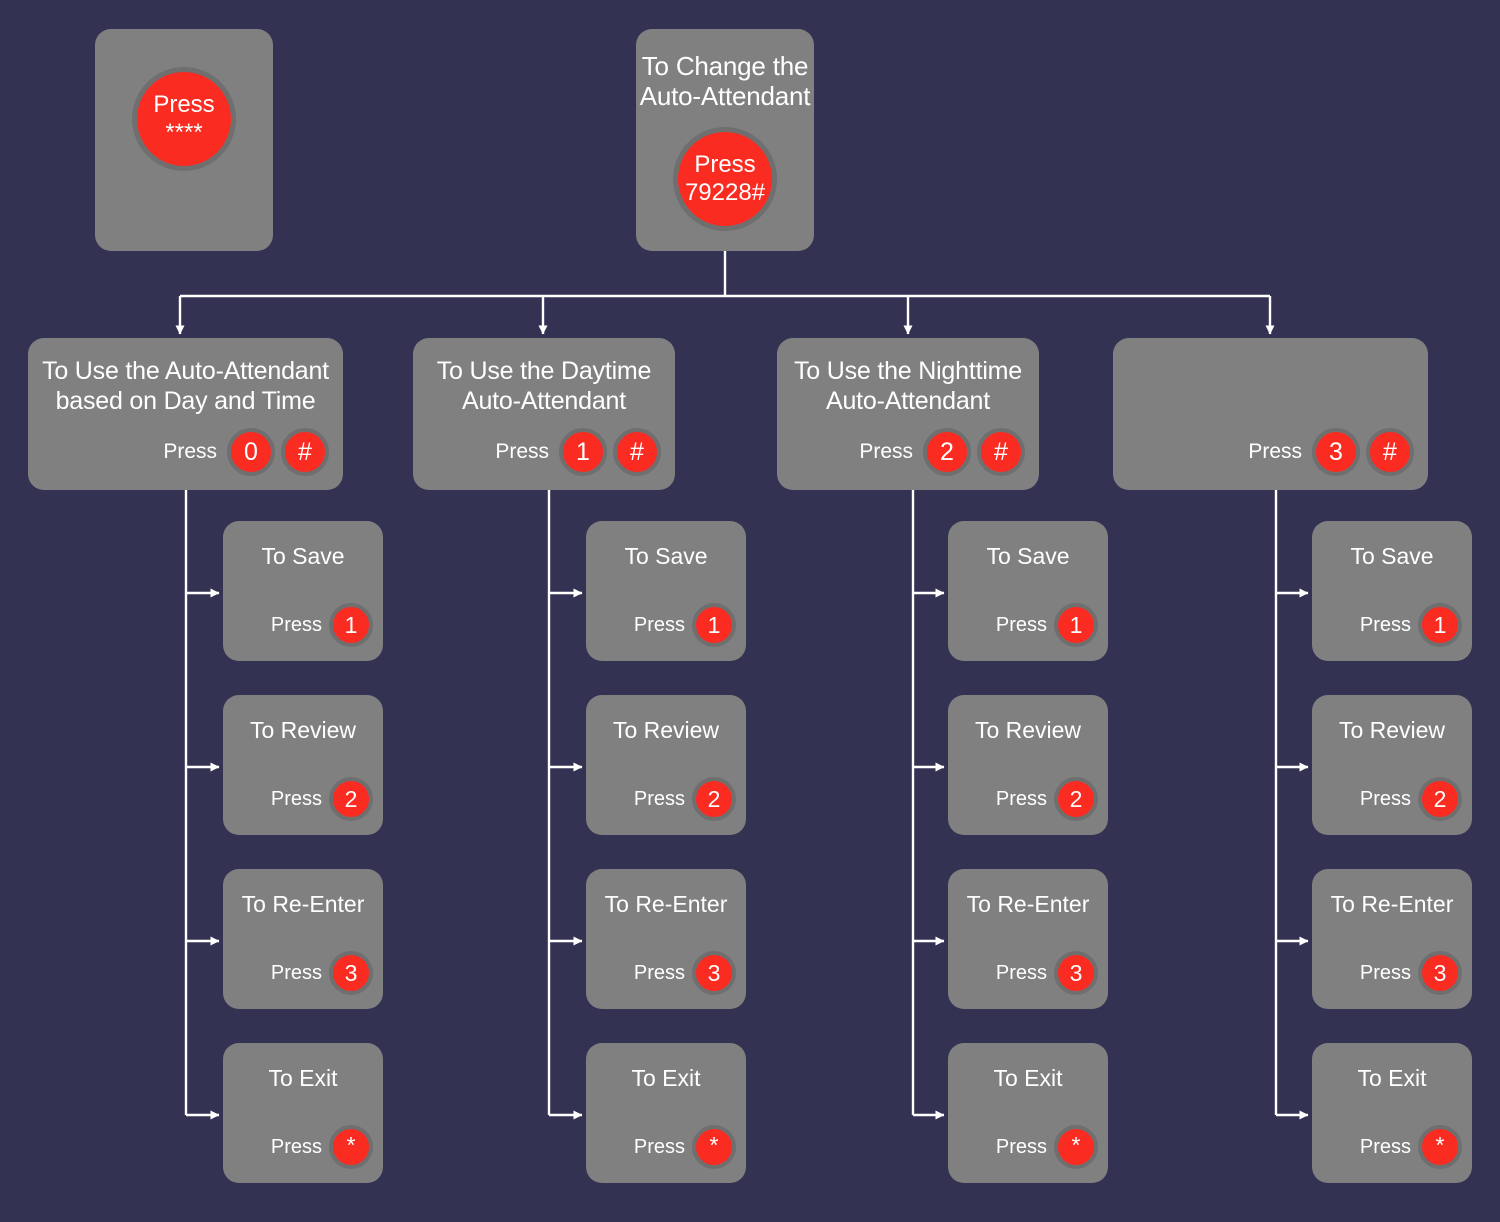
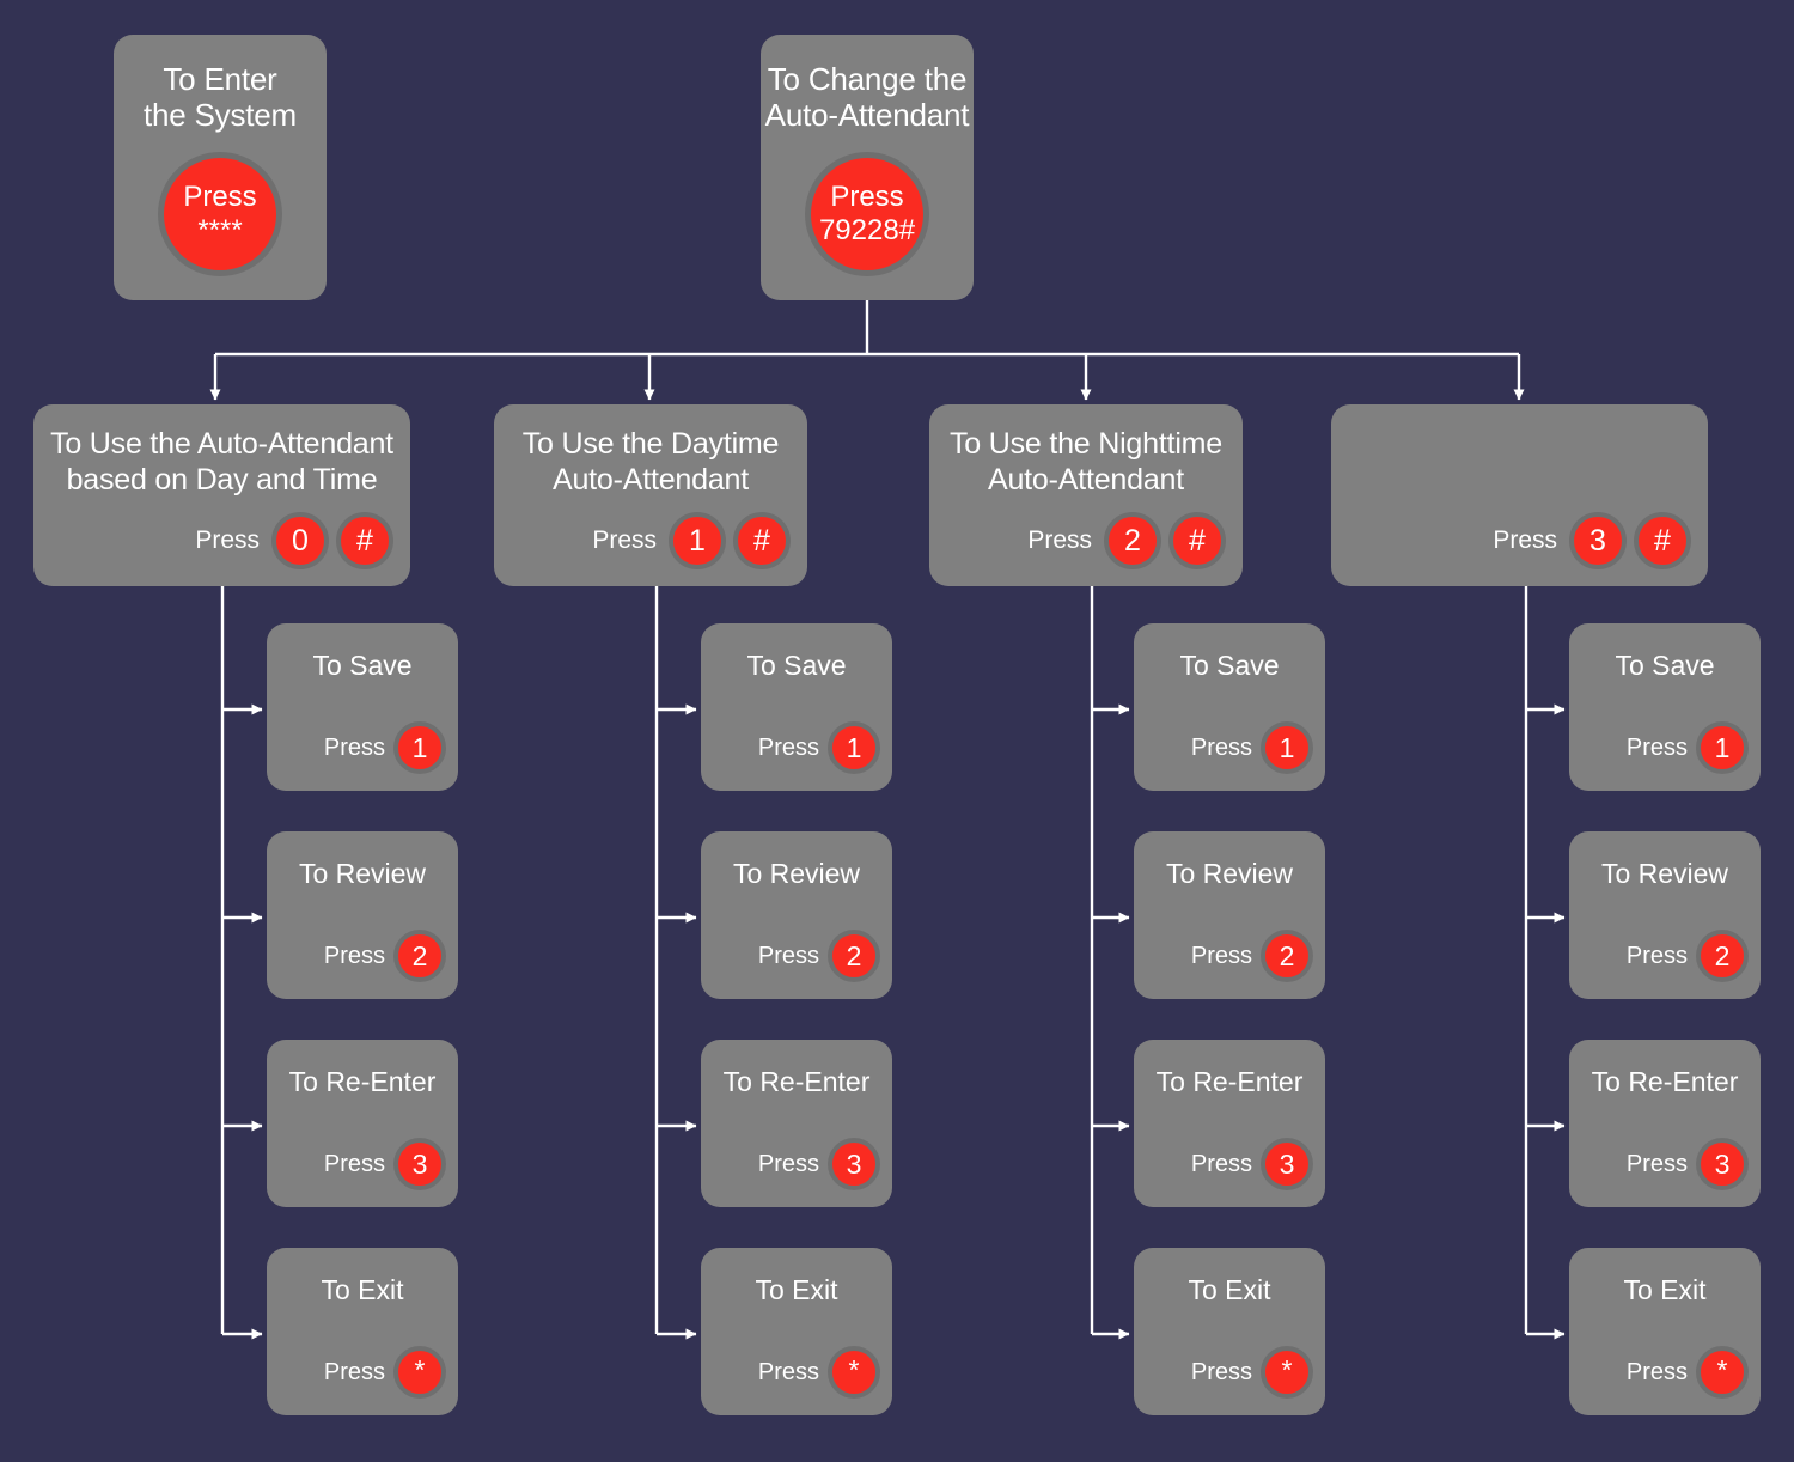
+ To Enter
+ the System
  Press
  ****
  To Change the
  Auto-Attendant
  Press
  79228#
  To Use the Auto-Attendant
  based on Day and Time
  Press
  0
  #
  To Use the Daytime
  Auto-Attendant
  Press
  1
  #
  To Use the Nighttime
  Auto-Attendant
  Press
  2
  #
  Press
  3
  #
  To Save
  Press
  1
  To Review
  Press
  2
  To Re-Enter
  Press
  3
  To Exit
  Press
  *
  To Save
  Press
  1
  To Review
  Press
  2
  To Re-Enter
  Press
  3
  To Exit
  Press
  *
  To Save
  Press
  1
  To Review
  Press
  2
  To Re-Enter
  Press
  3
  To Exit
  Press
  *
  To Save
  Press
  1
  To Review
  Press
  2
  To Re-Enter
  Press
  3
  To Exit
  Press
  *
